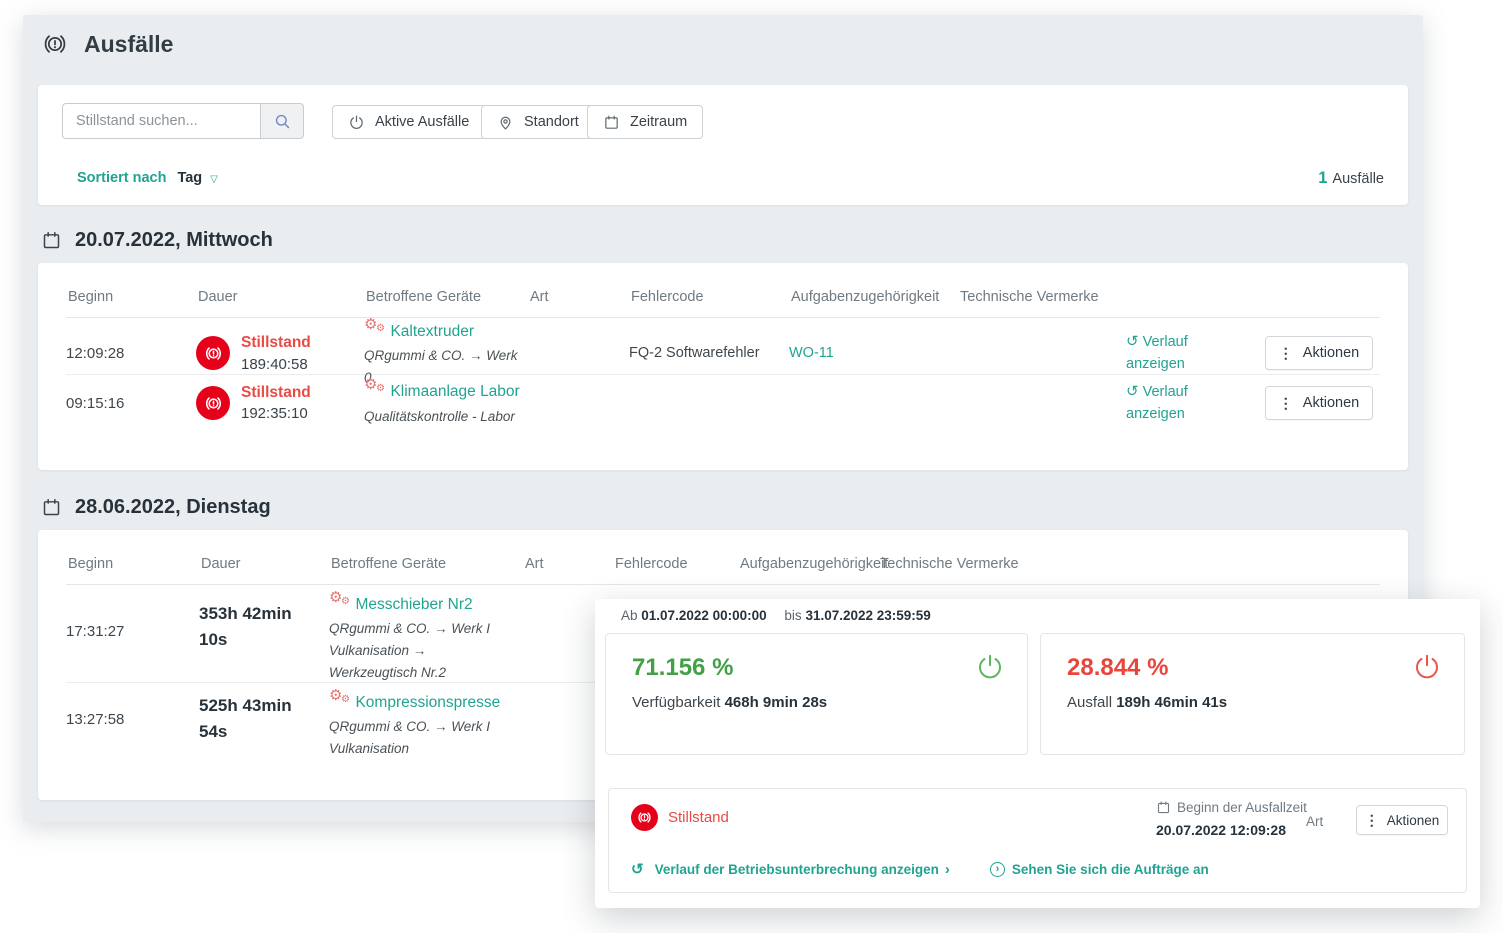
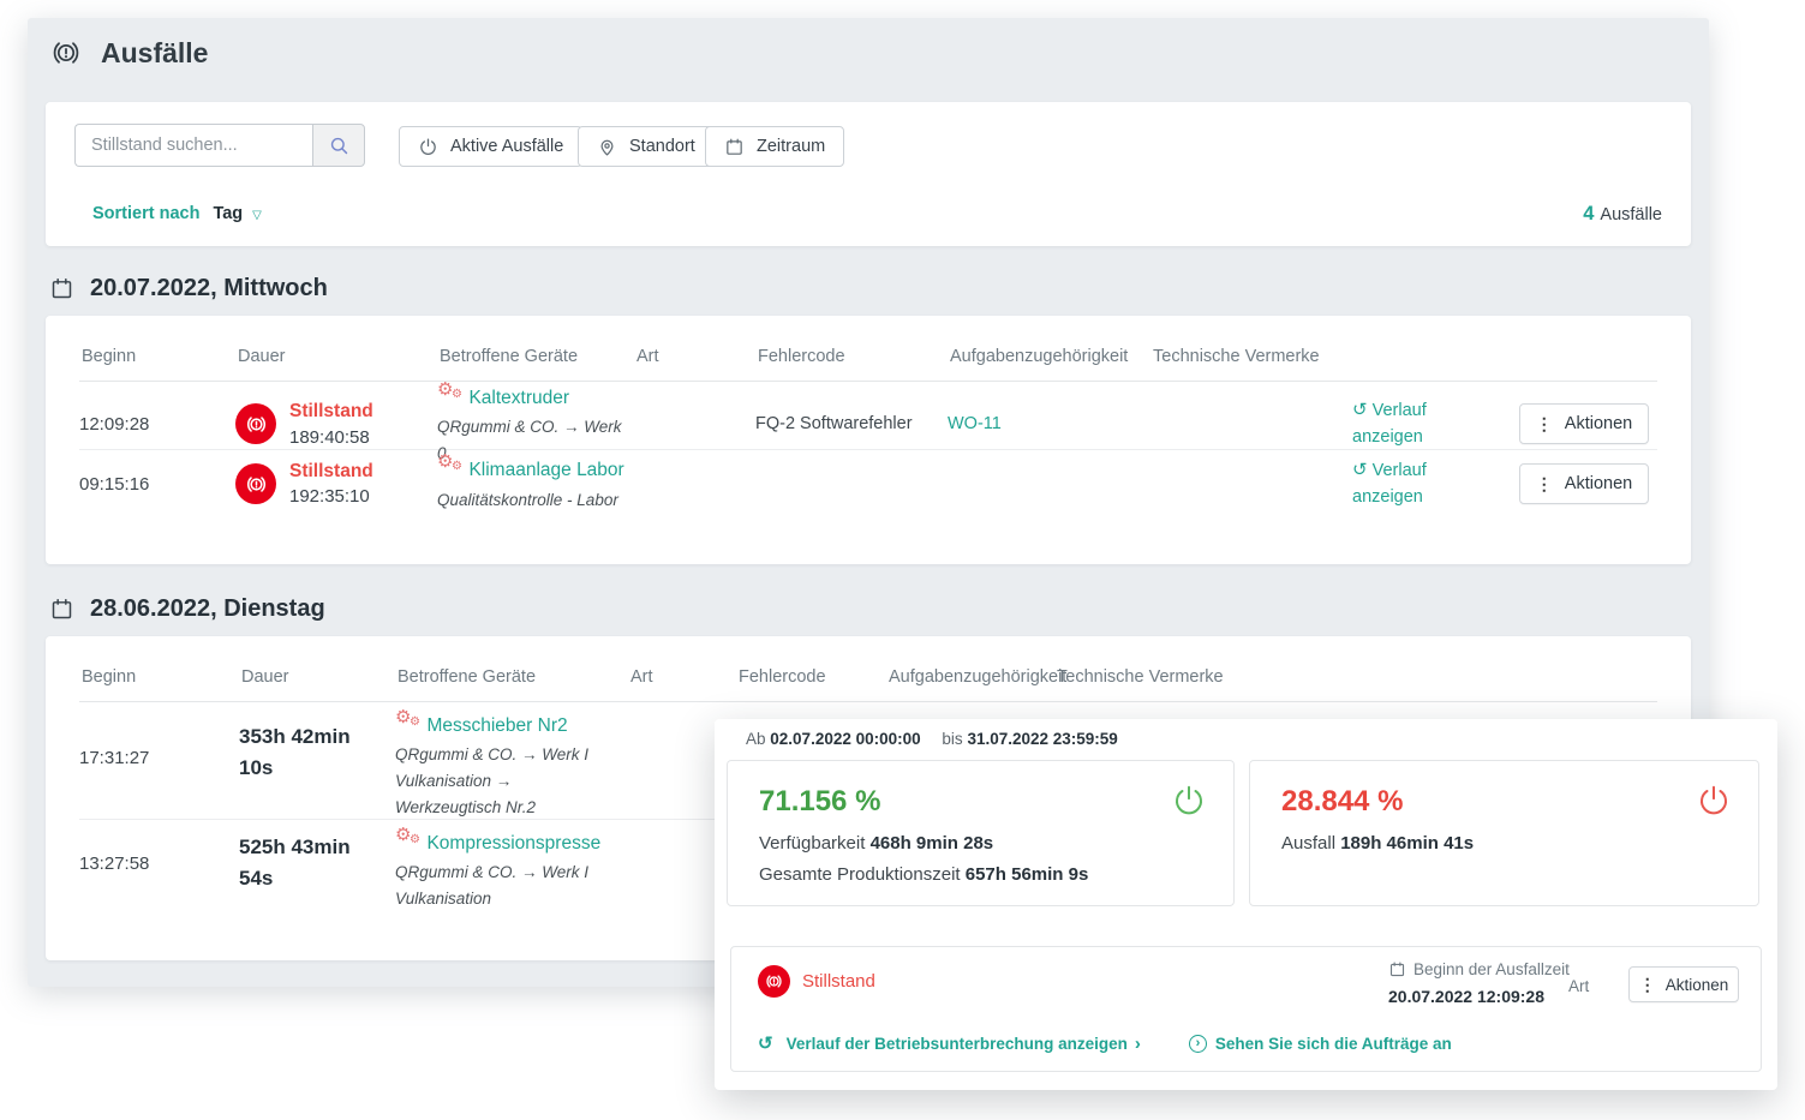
  Ausfälle
  Stillstand suchen...
  Aktive Ausfälle
  Standort
  Zeitraum
  Sortiert nach
  Tag
  ▽
- 1 Ausfälle
+ 4 Ausfälle
  20.07.2022, Mittwoch
  Beginn
  Dauer
  Betroffene Geräte
  Art
  Fehlercode
  Aufgabenzugehörigkeit
  Technische Vermerke
  12:09:28
  Stillstand
  189:40:58
  ⚙
  ⚙
  Kaltextruder
  QRgummi & CO. → Werk 0
  FQ-2 Softwarefehler
  WO-11
  ↺ Verlauf anzeigen
  ⋮
  Aktionen
  09:15:16
  Stillstand
  192:35:10
  ⚙
  ⚙
  Klimaanlage Labor
  Qualitätskontrolle - Labor
  ↺ Verlauf anzeigen
  ⋮
  Aktionen
  28.06.2022, Dienstag
  Beginn
  Dauer
  Betroffene Geräte
  Art
  Fehlercode
  Aufgabenzugehörigke
  Technische Vermerke
  17:31:27
  353h 42min 10s
  ⚙
  ⚙
  Messchieber Nr2
  QRgummi & CO. → Werk I Vulkanisation → Werkzeugtisch Nr.2
  13:27:58
  525h 43min 54s
  ⚙
  ⚙
  Kompressionspresse
  QRgummi & CO. → Werk I Vulkanisation
- Ab 01.07.2022 00:00:00 bis 31.07.2022 23:59:59
+ Ab 02.07.2022 00:00:00 bis 31.07.2022 23:59:59
  71.156 %
  Verfügbarkeit 468h 9min 28s
+ Gesamte Produktionszeit 657h 56min 9s
  28.844 %
  Ausfall 189h 46min 41s
  Stillstand
  Beginn der Ausfallzeit
  20.07.2022 12:09:28
  Art
  ⋮
  Aktionen
  ↺
  Verlauf der Betriebsunterbrechung anzeigen
  ›
  ›
  Sehen Sie sich die Aufträge an
